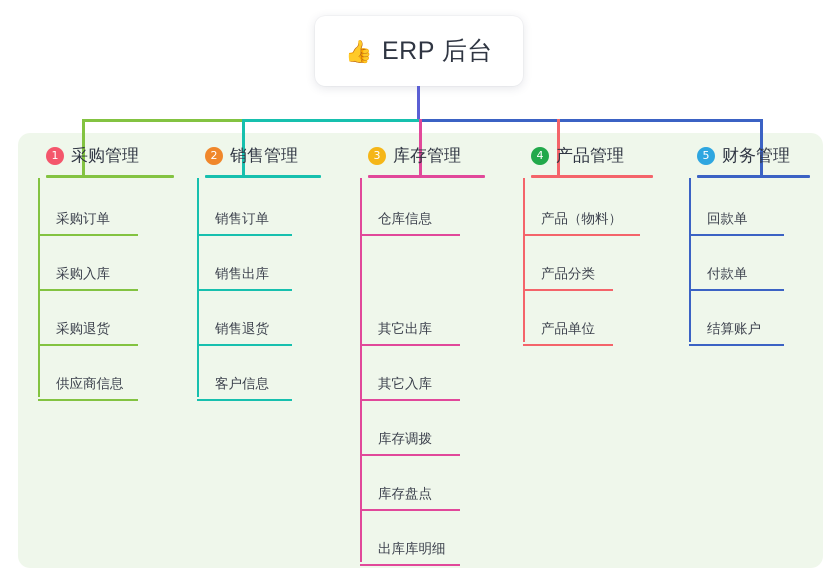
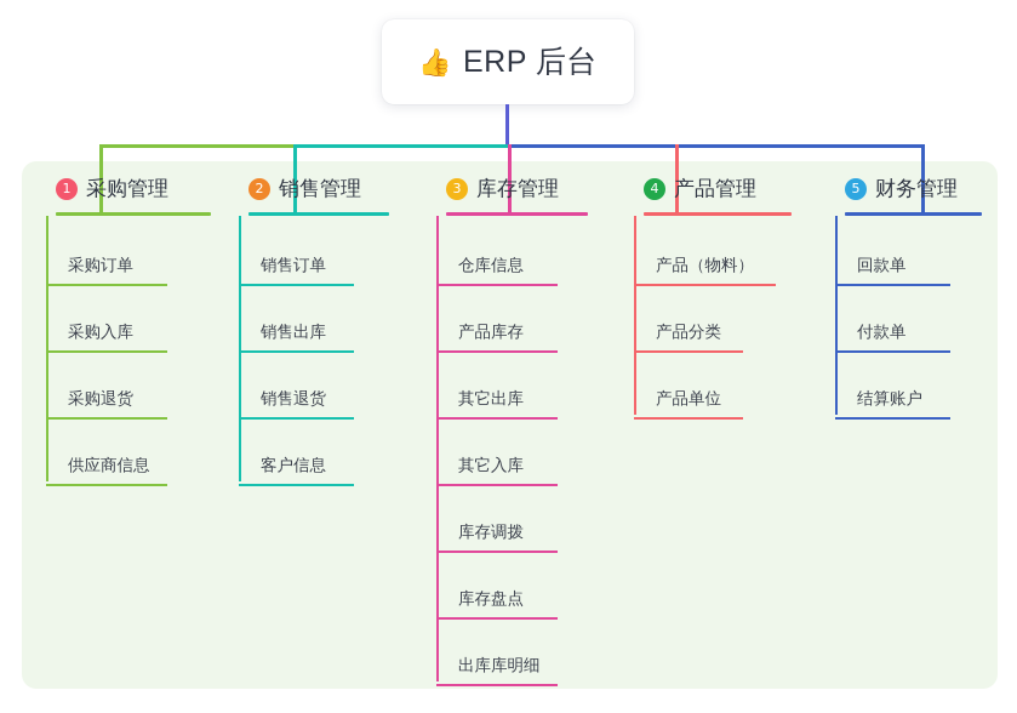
  👍
  ERP 后台
  1
  采购管理
  2
  销售管理
  3
  库存管理
  4
  产品管理
  5
  财务管理
  采购订单
  采购入库
  采购退货
  供应商信息
  销售订单
  销售出库
  销售退货
  客户信息
  仓库信息
+ 产品库存
  其它出库
  其它入库
  库存调拨
  库存盘点
  出库库明细
  产品（物料）
  产品分类
  产品单位
  回款单
  付款单
  结算账户
